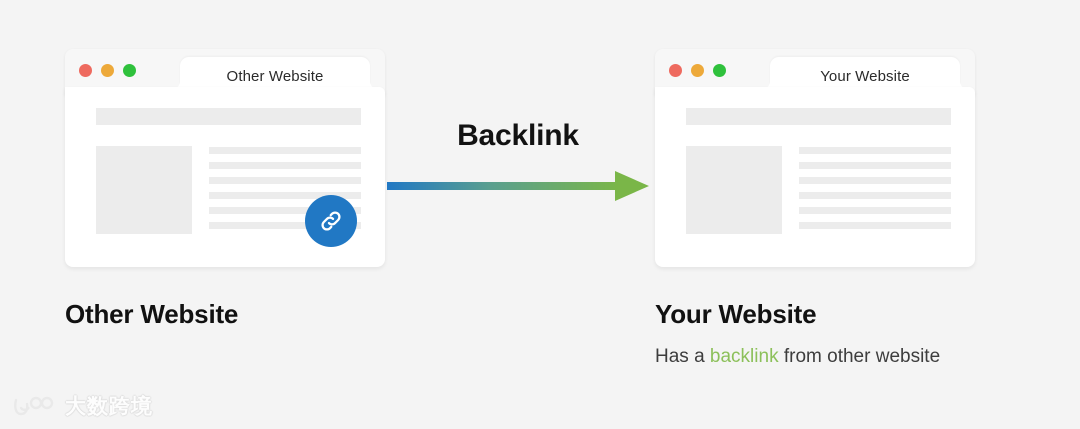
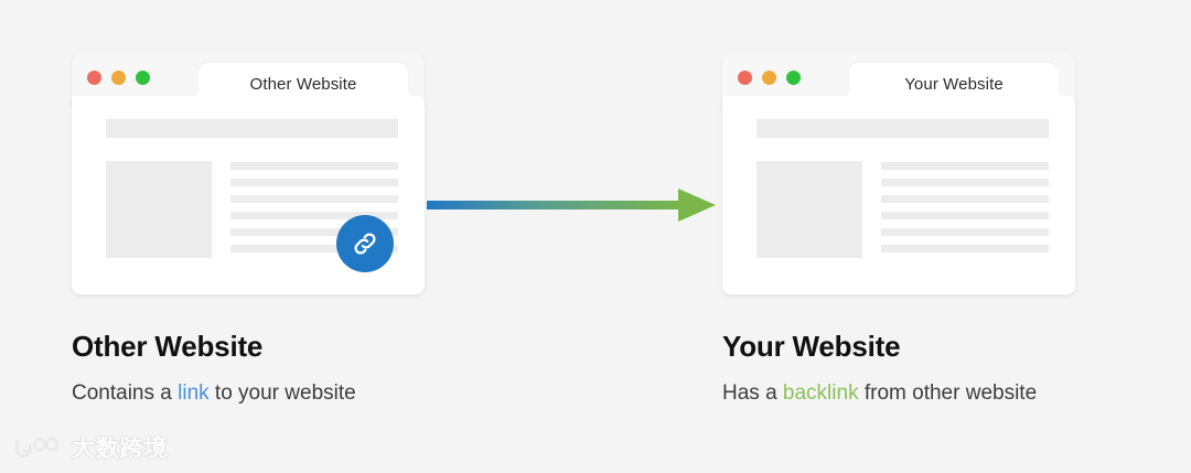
  Other Website
- Backlink
  Your Website
  Other Website
+ Contains a link to your website
  Your Website
  Has a backlink from other website
  大数跨境
